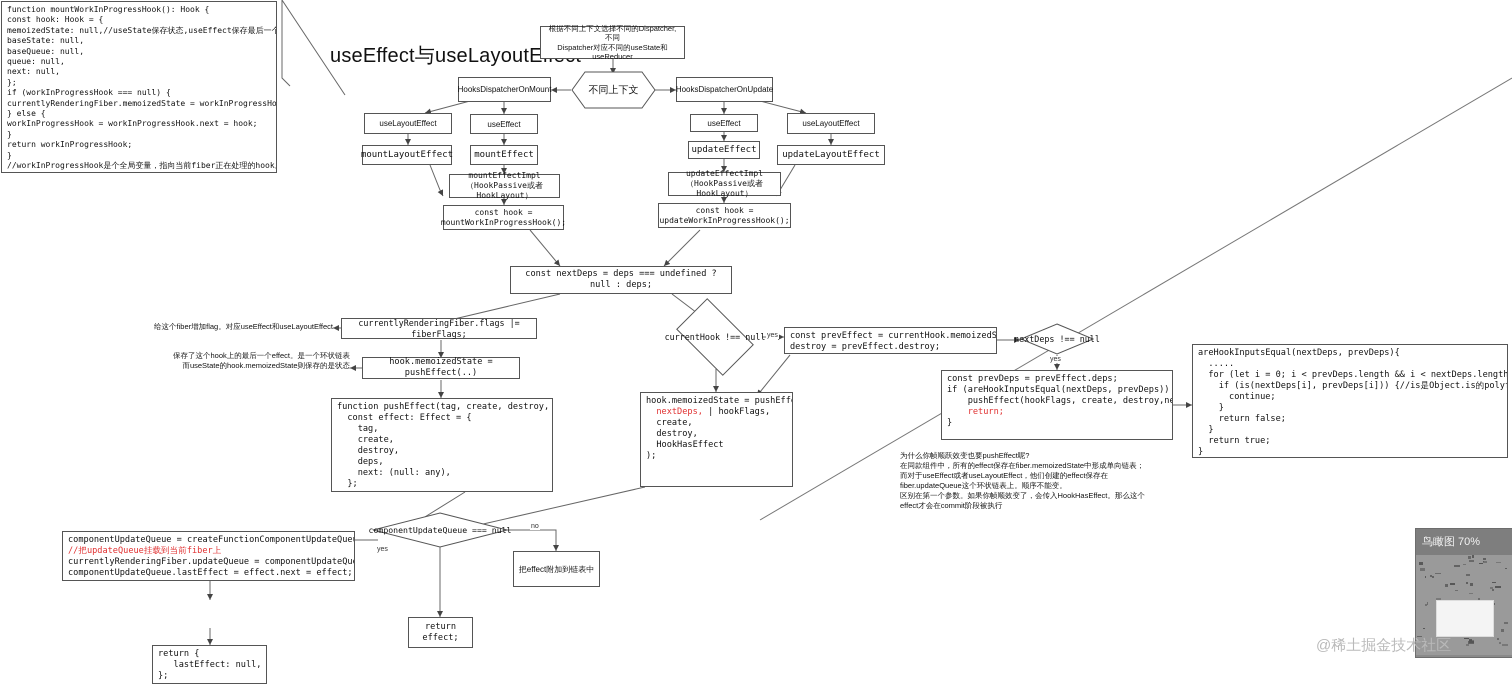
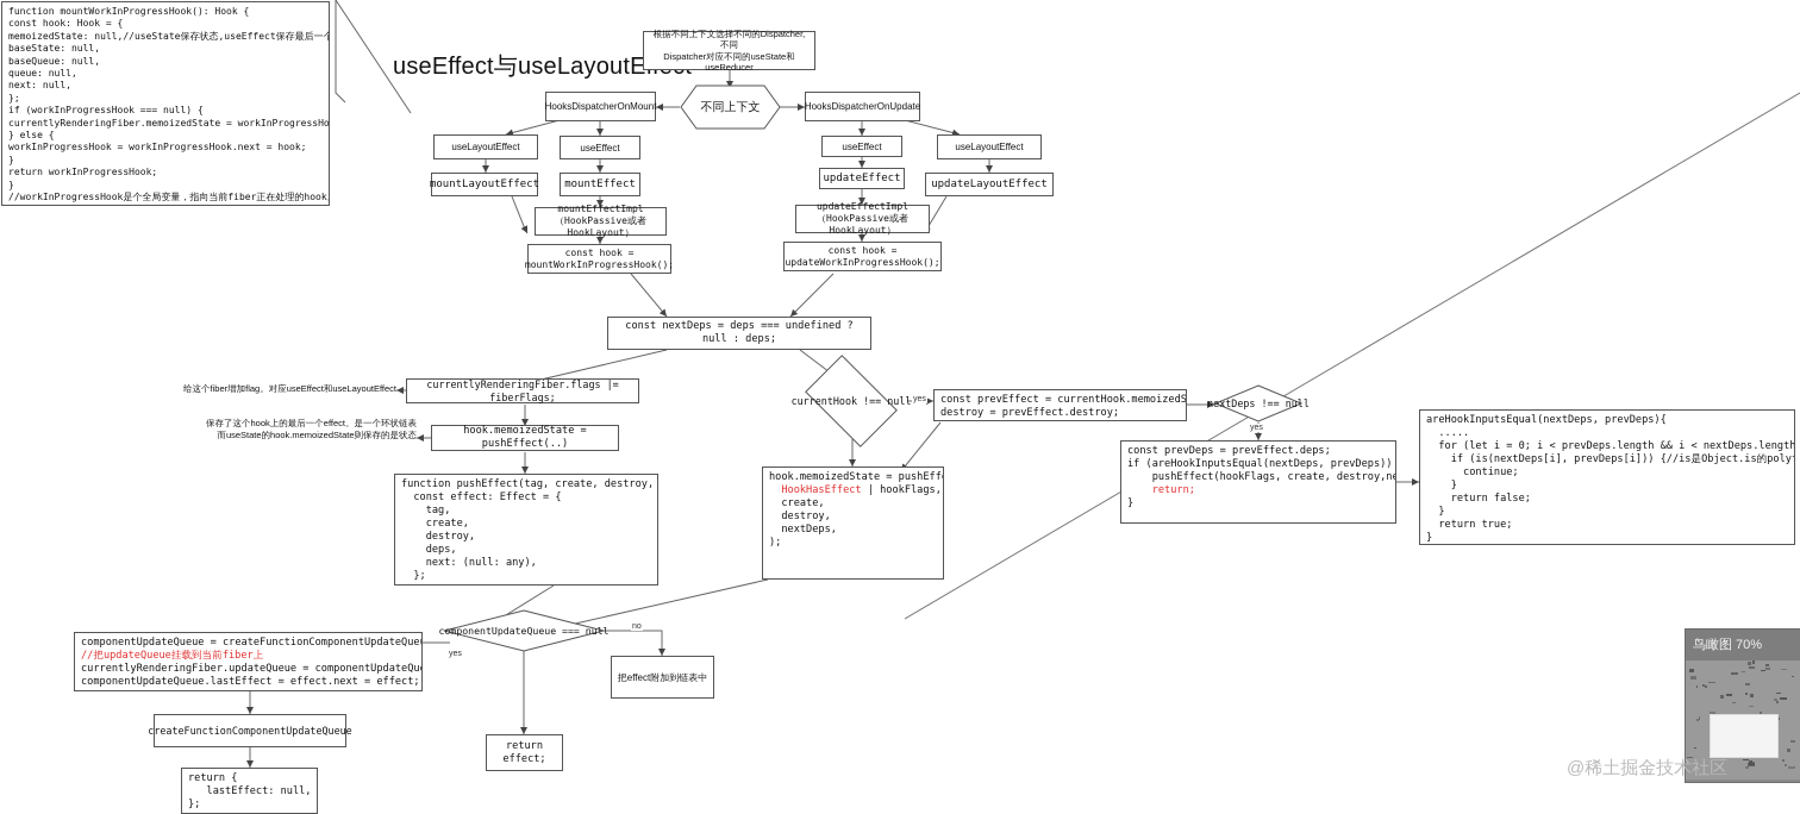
  useEffect与useLayoutE
  function mountWorkInProgressHook(): Hook {
  const hook: Hook = {
  memoizedState: null,//useState保存状态,useEffect保存最后一个
  baseState: null,
  baseQueue: null,
  queue: null,
  next: null,
  };
  if (workInProgressHook === null) {
  currentlyRenderingFiber.memoizedState = workInProgressHo
  } else {
  workInProgressHook = workInProgressHook.next = hook;
  }
  return workInProgressHook;
  }
  //workInProgressHook是个全局变量，指向当前fiber正在处理的hook
  根据不同上下文选择不同的Dispatcher,不同
  Dispatcher对应不同的useState和useReducer
  不同上下文
  HooksDispatcherOnMount
  HooksDispatcherOnUpdate
  useLayoutEffect
  useEffect
  mountLayoutEffect
  mountEffect
  mountEffectImpl
  （HookPassive或者HookLayout）
  const hook =
  mountWorkInProgressHook();
  useEffect
  useLayoutEffect
  updateEffect
  updateLayoutEffect
  updateEffectImpl
  （HookPassive或者HookLayout）
  const hook =
  updateWorkInProgressHook();
  const nextDeps = deps === undefined ? null : deps;
  currentlyRenderingFiber.flags |= fiberFlags;
  hook.memoizedState = pushEffect(..)
  给这个fiber增加flag。对应useEffect和useLayoutEffect
  保存了这个hook上的最后一个effect。是一个环状链表
  而useState的hook.memoizedState则保存的是状态
- 为什么你帧顺跃效变也要pushEffect呢?
- 在同款组件中，所有的effect保存在fiber.memoizedState中形成单向链表；
- 而对于useEffect或者useLayoutEffect，他们创建的effect保存在
- fiber.updateQueue这个环状链表上。顺序不能变。
- 区别在第一个参数。如果你帧顺效变了，会传入HookHasEffect。那么这个
- effect才会在commit阶段被执行
  function pushEffect(tag, create, destroy,
  const effect: Effect = {
  tag,
  create,
  destroy,
  deps,
  next: (null: any),
  };
  currentHook !== null
  const prevEffect = currentHook.memoizedS
  destroy = prevEffect.destroy;
  nextDeps !== null
  const prevDeps = prevEffect.deps;
  if (areHookInputsEqual(nextDeps, prevDeps))
  pushEffect(hookFlags, create, destroy,n
  return;
  }
  areHookInputsEqual(nextDeps, prevDeps){
  .....
  for (let i = 0; i < prevDeps.length && i < nextDeps.length
  if (is(nextDeps[i], prevDeps[i])) {//is是Object.is的polyf
  continue;
  }
  return false;
  }
  return true;
  }
  hook.memoizedState = pushEff
- nextDeps, | hookFlags,
+ HookHasEffect | hookFlags,
  create,
  destroy,
- HookHasEffect
+ nextDeps,
  );
  componentUpdateQueue === null
  componentUpdateQueue = createFunctionComponentUpdateQue
  //把updateQueue挂载到当前fiber上
  currentlyRenderingFiber.updateQueue = componentUpdateQu
  componentUpdateQueue.lastEffect = effect.next = effect;
+ createFunctionComponentUpdateQueue
  return {
  lastEffect: null,
  };
  把effect附加到链表中
  return effect;
  鸟瞰图 70%
  @稀土掘金技术社区
